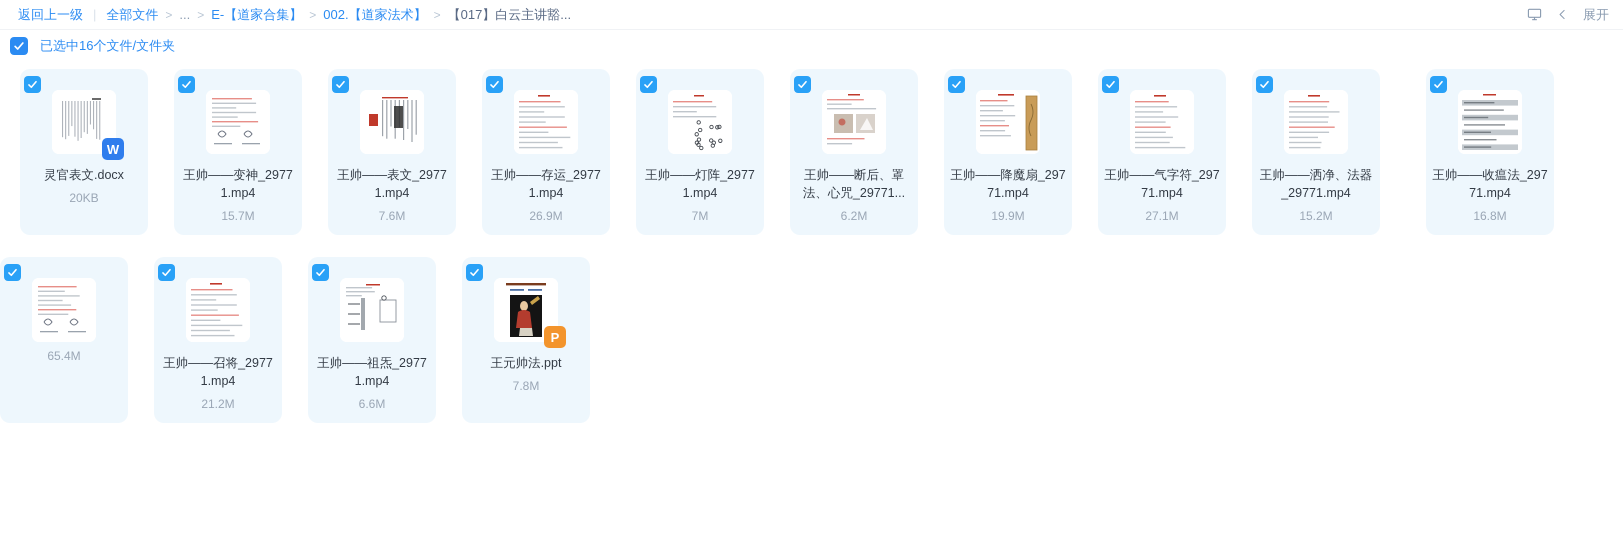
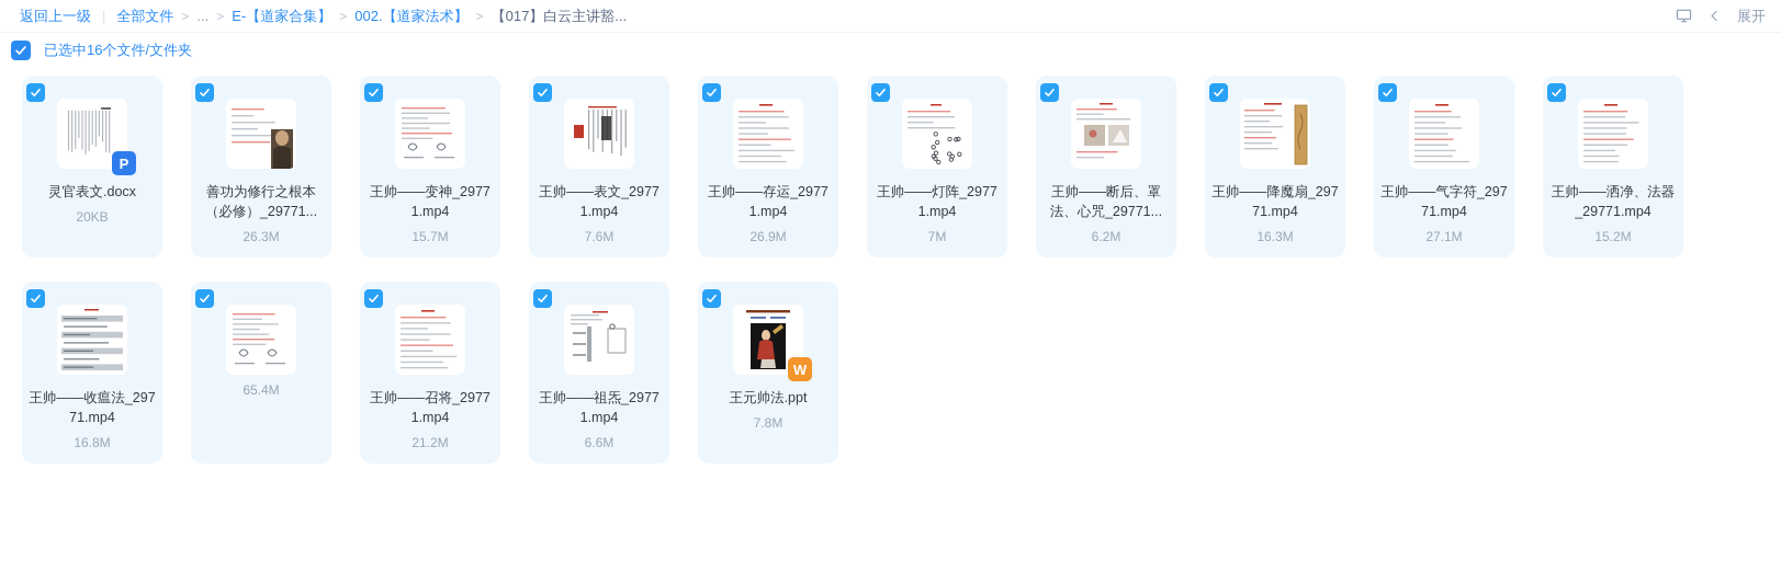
  返回上一级
  |
  全部文件
  >
  ...
  >
  E-【道家合集】
  >
  002.【道家法术】
  >
  【017】白云主讲豁...
  展开
  已选中16个文件/文件夹
- W
+ P
  灵官表文.docx
  20KB
+ 善功为修行之根本（必修）_29771...
+ 26.3M
  王帅——变神_29771.mp4
  15.7M
  王帅——表文_29771.mp4
  7.6M
  王帅——存运_29771.mp4
  26.9M
  王帅——灯阵_29771.mp4
  7M
  王帅——断后、罩法、心咒_29771...
  6.2M
  王帅——降魔扇_29771.mp4
- 19.9M
+ 16.3M
  王帅——气字符_29771.mp4
  27.1M
  王帅——洒净、法器_29771.mp4
  15.2M
  王帅——收瘟法_29771.mp4
  16.8M
  65.4M
  王帅——召将_29771.mp4
  21.2M
  王帅——祖炁_29771.mp4
  6.6M
- P
+ W
  王元帅法.ppt
  7.8M
